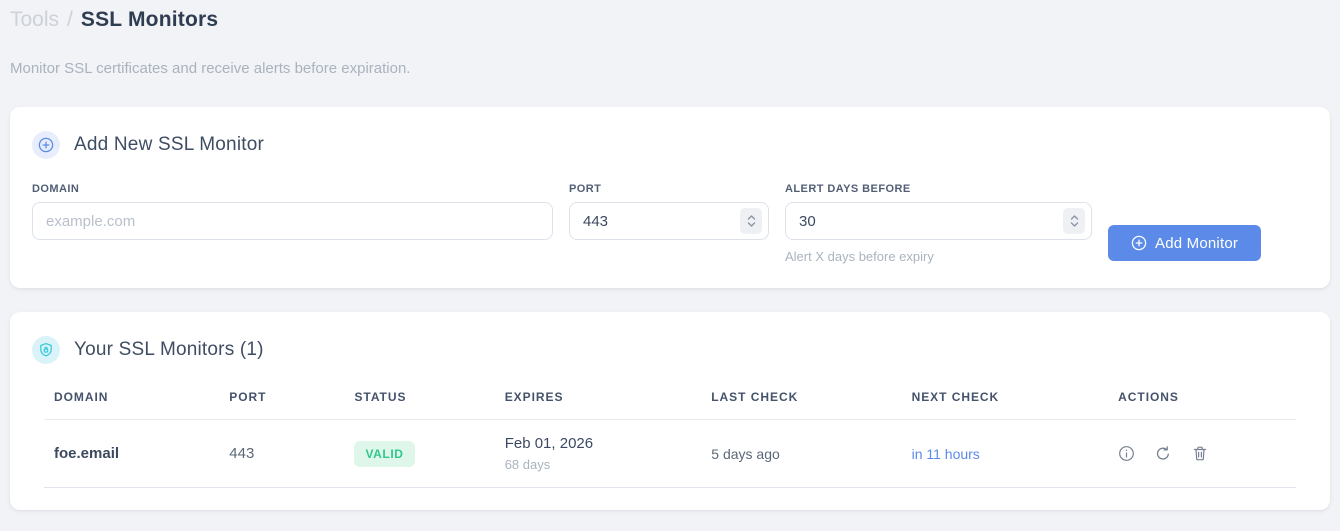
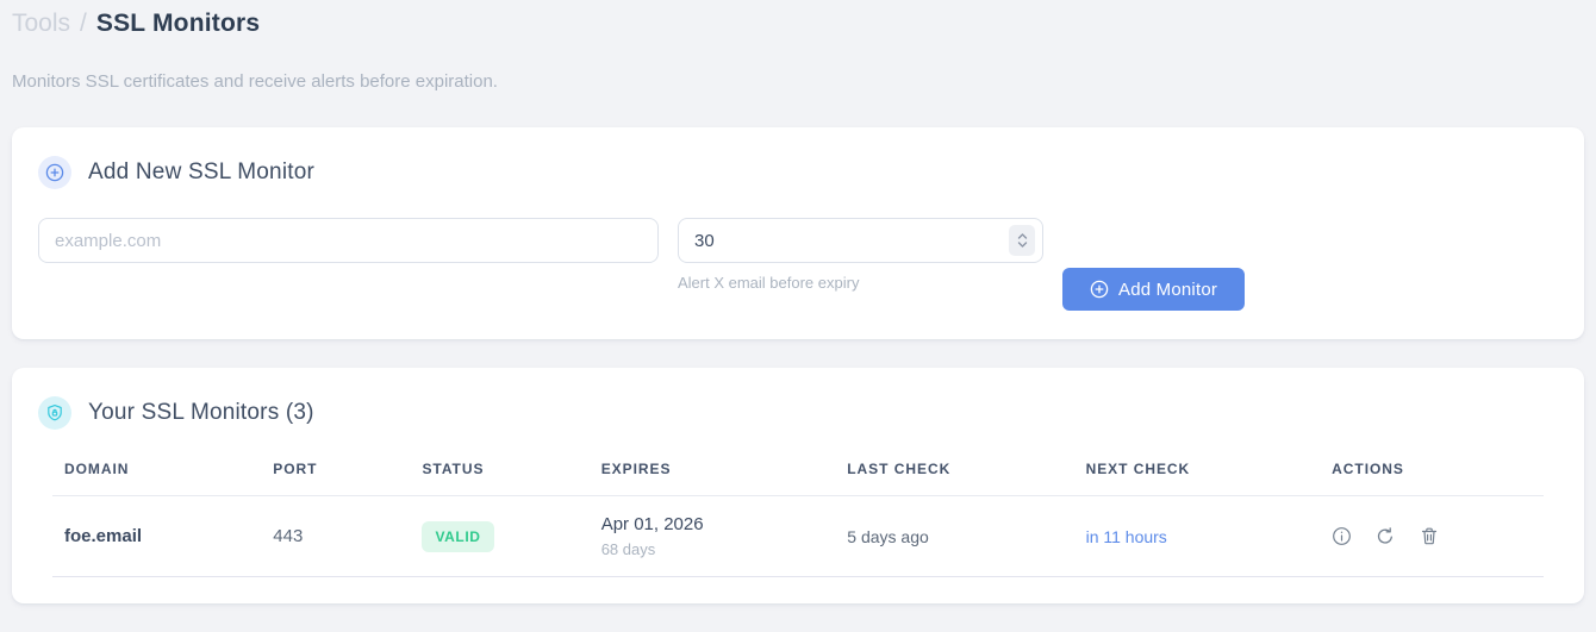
  Tools
  /
  SSL Monitors
- Monitor SSL certificates and receive alerts before expiration.
+ Monitors SSL certificates and receive alerts before expiration.
  Add New SSL Monitor
- DOMAIN
  example.com
- PORT
- 443
- ALERT DAYS BEFORE
  30
- Alert X days before expiry
+ Alert X email before expiry
  Add Monitor
- Your SSL Monitors (1)
+ Your SSL Monitors (3)
  DOMAIN	PORT	STATUS	EXPIRES	LAST CHECK	NEXT CHECK	ACTIONS
- foe.email	443	VALID	Feb 01, 2026 68 days	5 days ago	in 11 hours
+ foe.email	443	VALID	Apr 01, 2026 68 days	5 days ago	in 11 hours
